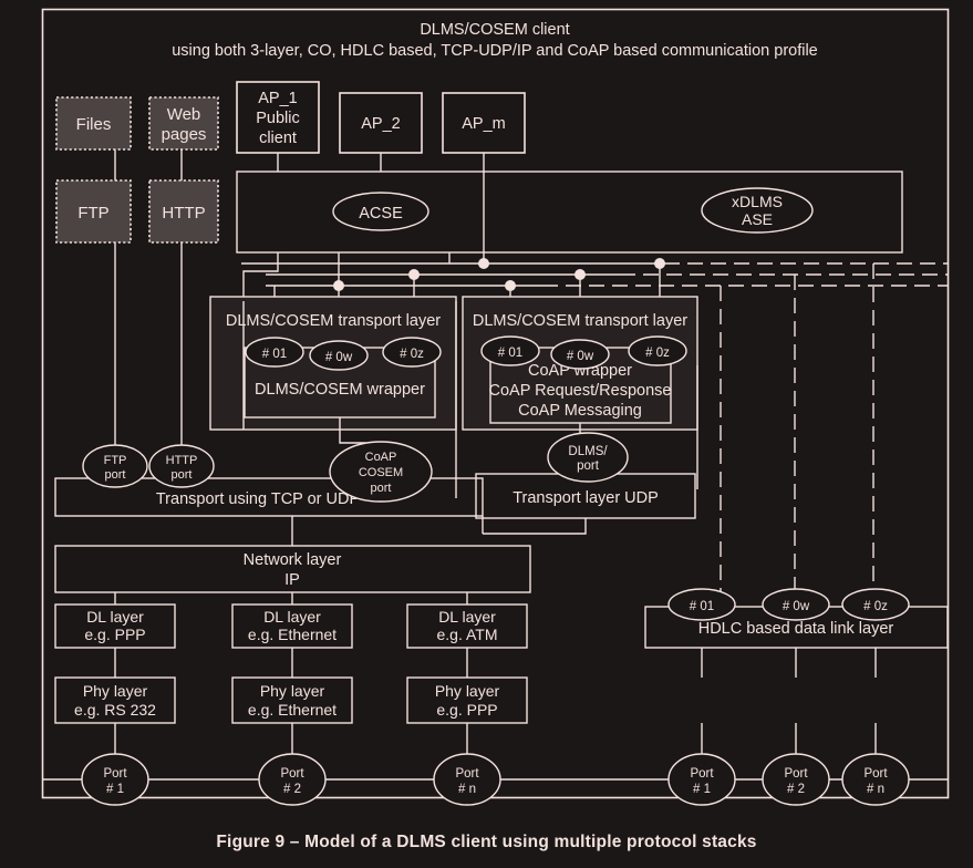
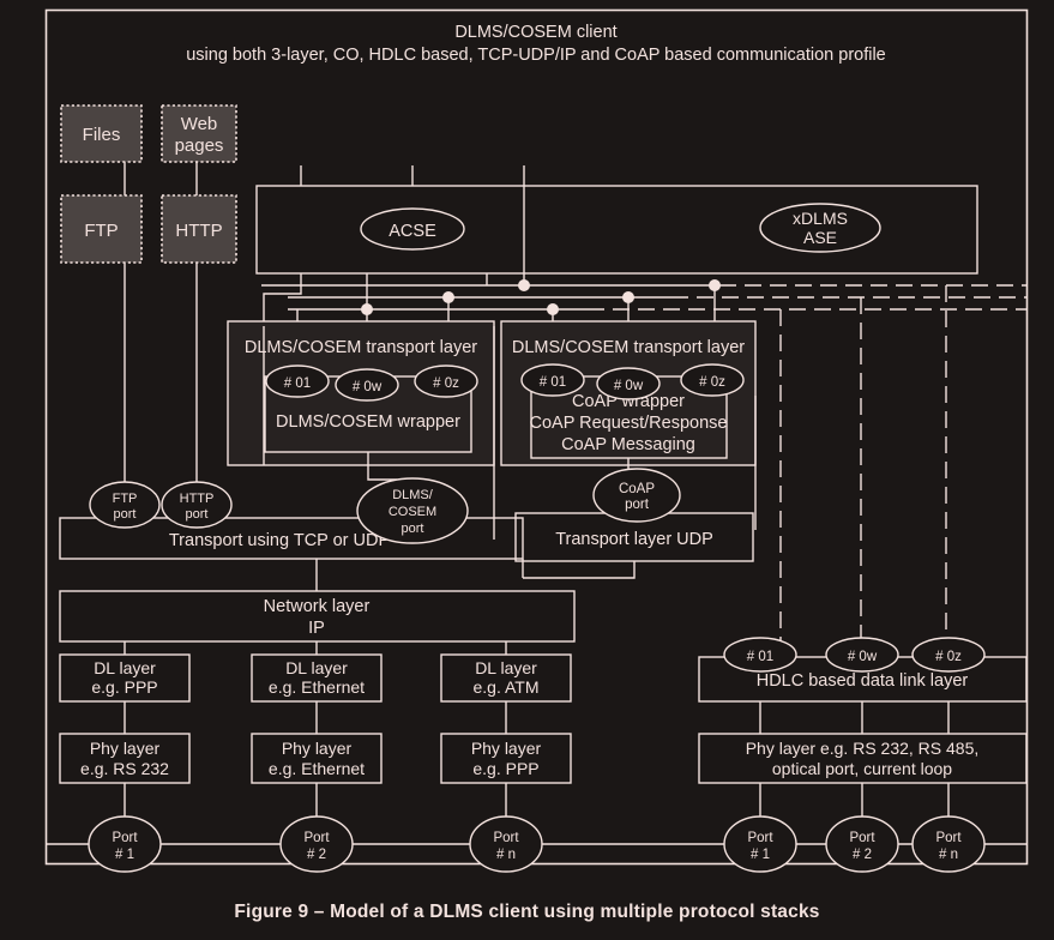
  DLMS/COSEM client
  using both 3-layer, CO, HDLC based, TCP-UDP/IP and CoAP based communication profile
  Files
  Web
  pages
  FTP
  HTTP
- AP_1
- Public
- client
- AP_2
- AP_m
  ACSE
  xDLMS
  ASE
  DLMS/COSEM transport layer
  DLMS/COSEM wrapper
  # 01
  # 0w
  # 0z
  DLMS/COSEM transport layer
  CoAP wrapper
  CoAP Request/Response
  CoAP Messaging
  # 01
  # 0w
  # 0z
  Transport using TCP or UDP
  Transport layer UDP
  FTP
  port
  HTTP
  port
- CoAP
+ DLMS/
  COSEM
  port
- DLMS/
+ CoAP
  port
  Network layer
  IP
  DL layer
  e.g. PPP
  DL layer
  e.g. Ethernet
  DL layer
  e.g. ATM
  Phy layer
  e.g. RS 232
  Phy layer
  e.g. Ethernet
  Phy layer
  e.g. PPP
  HDLC based data link layer
  # 01
  # 0w
  # 0z
+ Phy layer e.g. RS 232, RS 485,
+ optical port, current loop
  Port
  # 1
  Port
  # 2
  Port
  # n
  Port
  # 1
  Port
  # 2
  Port
  # n
  Figure 9 – Model of a DLMS client using multiple protocol stacks
